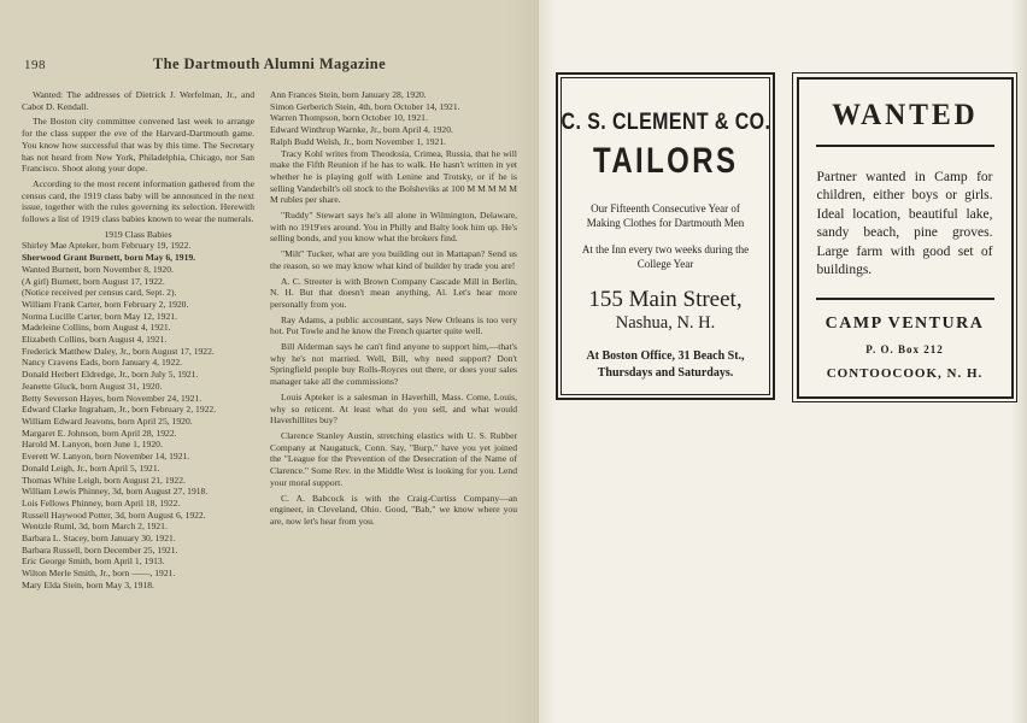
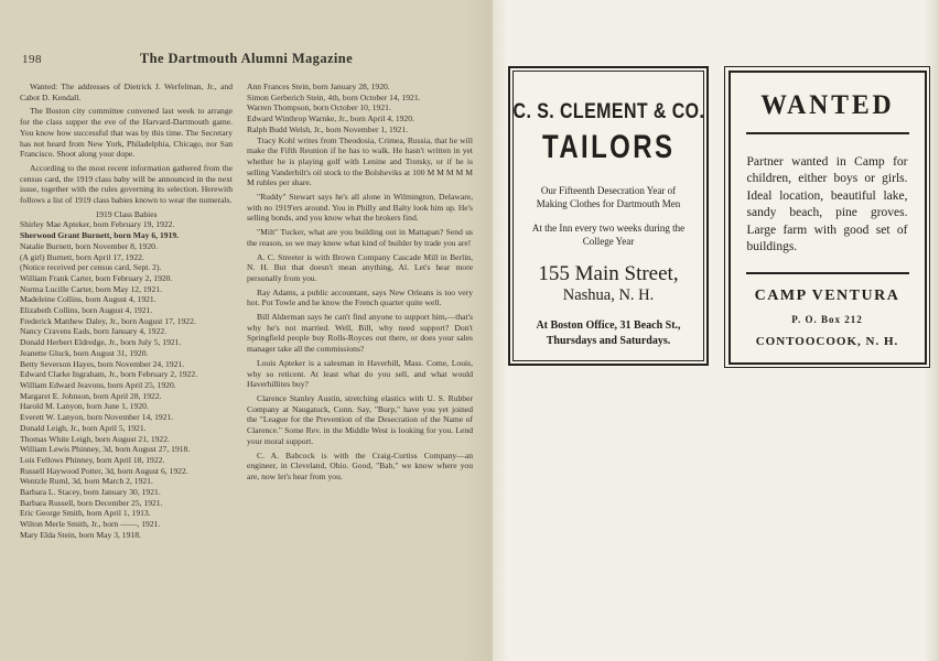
  198
  The Dartmouth Alumni Magazine
  Wanted: The addresses of Dietrick J. Werfelman, Jr., and Cabot D. Kendall.
  The Boston city committee convened last week to arrange for the class supper the eve of the Harvard-Dartmouth game. You know how successful that was by this time. The Secretary has not heard from New York, Philadelphia, Chicago, nor San Francisco. Shoot along your dope.
  According to the most recent information gathered from the census card, the 1919 class baby will be announced in the next issue, together with the rules governing its selection. Herewith follows a list of 1919 class babies known to wear the numerals.
  1919 Class Babies
  Shirley Mae Apteker, born February 19, 1922.
  Sherwood Grant Burnett, born May 6, 1919.
- Wanted Burnett, born November 8, 1920.
+ Natalie Burnett, born November 8, 1920.
- (A girl) Burnett, born August 17, 1922.
+ (A girl) Burnett, born April 17, 1922.
  (Notice received per census card, Sept. 2).
  William Frank Carter, born February 2, 1920.
  Norma Lucille Carter, born May 12, 1921.
  Madeleine Collins, born August 4, 1921.
  Elizabeth Collins, born August 4, 1921.
  Frederick Matthew Daley, Jr., born August 17, 1922.
  Nancy Cravens Eads, born January 4, 1922.
  Donald Herbert Eldredge, Jr., born July 5, 1921.
  Jeanette Gluck, born August 31, 1920.
  Betty Severson Hayes, born November 24, 1921.
  Edward Clarke Ingraham, Jr., born February 2, 1922.
  William Edward Jeavons, born April 25, 1920.
  Margaret E. Johnson, born April 28, 1922.
  Harold M. Lanyon, born June 1, 1920.
  Everett W. Lanyon, born November 14, 1921.
  Donald Leigh, Jr., born April 5, 1921.
  Thomas White Leigh, born August 21, 1922.
  William Lewis Phinney, 3d, born August 27, 1918.
  Lois Fellows Phinney, born April 18, 1922.
  Russell Haywood Potter, 3d, born August 6, 1922.
  Wentzle Ruml, 3d, born March 2, 1921.
  Barbara L. Stacey, born January 30, 1921.
  Barbara Russell, born December 25, 1921.
  Eric George Smith, born April 1, 1913.
  Wilton Merle Smith, Jr., born ——, 1921.
  Mary Elda Stein, born May 3, 1918.
  Ann Frances Stein, born January 28, 1920.
  Simon Gerberich Stein, 4th, born October 14, 1921.
  Warren Thompson, born October 10, 1921.
  Edward Winthrop Warnke, Jr., born April 4, 1920.
  Ralph Budd Welsh, Jr., born November 1, 1921.
  Tracy Kohl writes from Theodosia, Crimea, Russia, that he will make the Fifth Reunion if he has to walk. He hasn't written in yet whether he is playing golf with Lenine and Trotsky, or if he is selling Vanderbilt's oil stock to the Bolsheviks at 100 M M M M M M rubles per share.
  "Ruddy" Stewart says he's all alone in Wilmington, Delaware, with no 1919'ers around. You in Philly and Balty look him up. He's selling bonds, and you know what the brokers find.
  "Milt" Tucker, what are you building out in Mattapan? Send us the reason, so we may know what kind of builder by trade you are!
  A. C. Streeter is with Brown Company Cascade Mill in Berlin, N. H. But that doesn't mean anything, Al. Let's hear more personally from you.
  Ray Adams, a public accountant, says New Orleans is too very hot. Pot Towle and he know the French quarter quite well.
  Bill Alderman says he can't find anyone to support him,—that's why he's not married. Well, Bill, why need support? Don't Springfield people buy Rolls-Royces out there, or does your sales manager take all the commissions?
  Louis Apteker is a salesman in Haverhill, Mass. Come, Louis, why so reticent. At least what do you sell, and what would Haverhillites buy?
  Clarence Stanley Austin, stretching elastics with U. S. Rubber Company at Naugatuck, Conn. Say, "Burp," have you yet joined the "League for the Prevention of the Desecration of the Name of Clarence." Some Rev. in the Middle West is looking for you. Lend your moral support.
  C. A. Babcock is with the Craig-Curtiss Company—an engineer, in Cleveland, Ohio. Good, "Bab," we know where you are, now let's hear from you.
  C. S. CLEMENT & CO.
  TAILORS
- Our Fifteenth Consecutive Year of
+ Our Fifteenth Desecration Year of
  Making Clothes for Dartmouth Men
  At the Inn every two weeks during the
  College Year
  155 Main Street,
  Nashua, N. H.
  At Boston Office, 31 Beach St.,
  Thursdays and Saturdays.
  WANTED
  Partner wanted in Camp for children, either boys or girls. Ideal location, beautiful lake, sandy beach, pine groves. Large farm with good set of buildings.
  CAMP VENTURA
  P. O. Box 212
  CONTOOCOOK, N. H.
